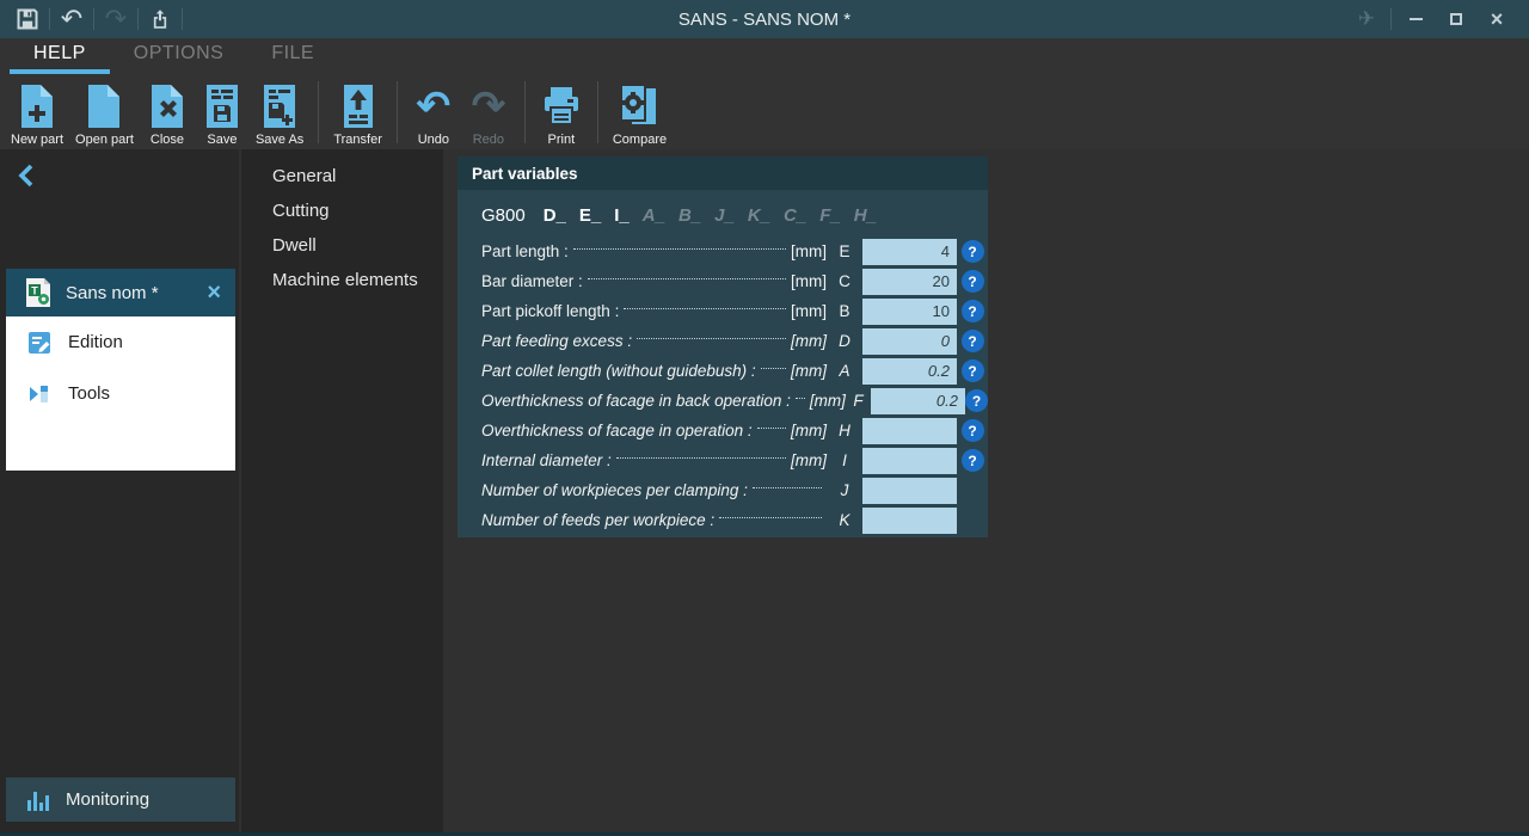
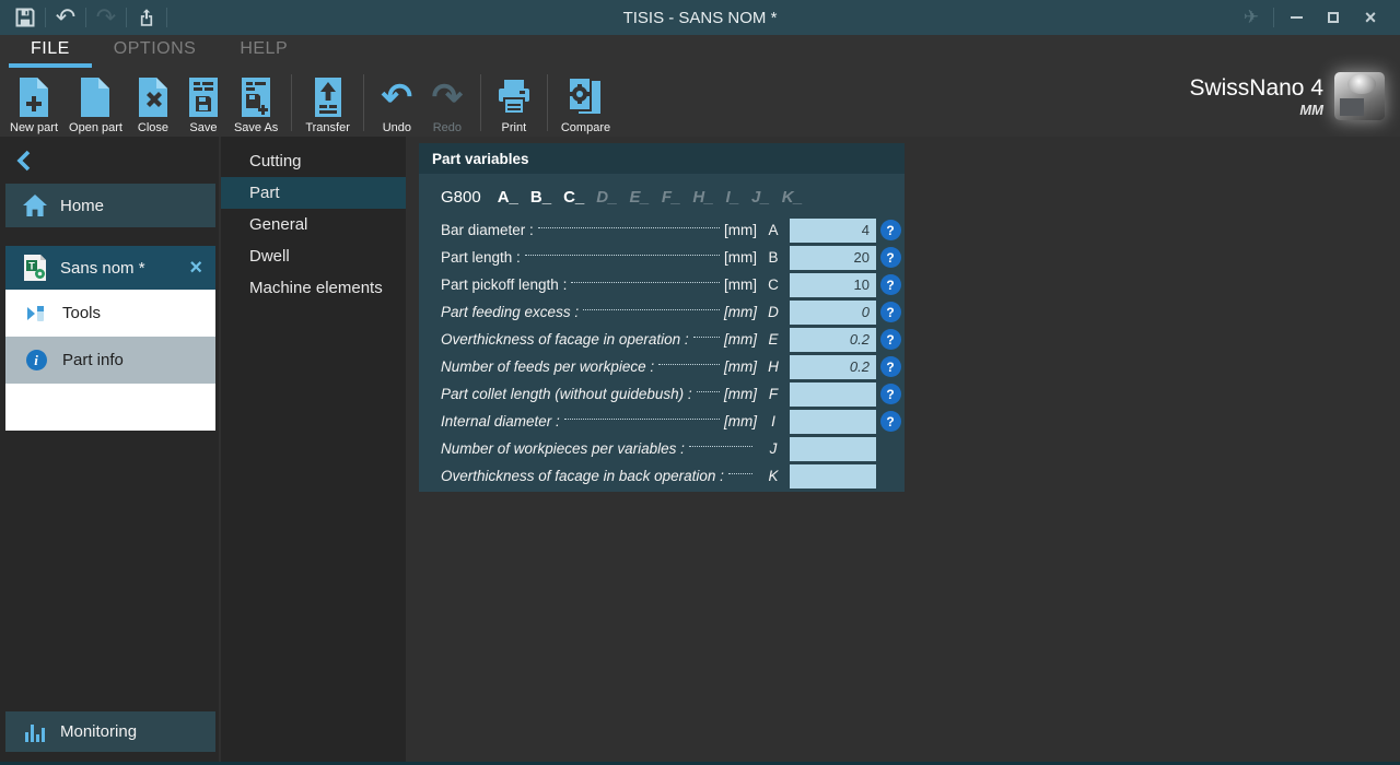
  ↶
  ↷
- SANS - SANS NOM *
+ TISIS - SANS NOM *
  ✈
  ×
- HELP
+ FILE
  OPTIONS
- FILE
+ HELP
  New part
  Open part
  Close
  Save
  Save As
  Transfer
  ↶
  Undo
  ↷
  Redo
  Print
  Compare
+ SwissNano 4
+ MM
+ Home
  T
  Sans nom *
  ×
- Edition
  Tools
+ i
+ Part info
  Monitoring
- General
+ Cutting
+ Part
- Cutting
+ General
  Dwell
  Machine elements
  Part variables
  G800
- D_
+ A_
- E_
+ B_
- I_
+ C_
- A_
+ D_
- B_
+ E_
- J_
+ F_
- K_
+ H_
- C_
+ I_
- F_
+ J_
- H_
+ K_
- Part length :
+ Bar diameter :
  [mm]
- E
+ A
  4
  ?
- Bar diameter :
+ Part length :
  [mm]
- C
+ B
  20
  ?
  Part pickoff length :
  [mm]
- B
+ C
  10
  ?
  Part feeding excess :
  [mm]
  D
  0
  ?
- Part collet length (without guidebush) :
+ Overthickness of facage in operation :
  [mm]
- A
+ E
  0.2
  ?
- Overthickness of facage in back operation :
+ Number of feeds per workpiece :
  [mm]
- F
+ H
  0.2
  ?
- Overthickness of facage in operation :
+ Part collet length (without guidebush) :
  [mm]
- H
+ F
  ?
  Internal diameter :
  [mm]
  I
  ?
- Number of workpieces per clamping :
+ Number of workpieces per variables :
  J
- Number of feeds per workpiece :
+ Overthickness of facage in back operation :
  K
